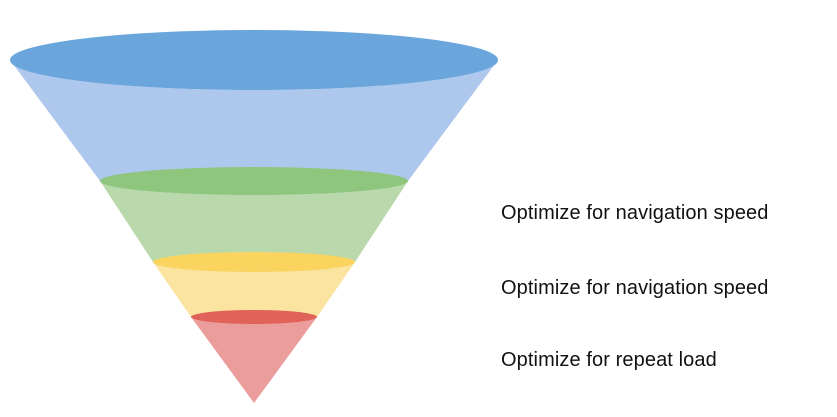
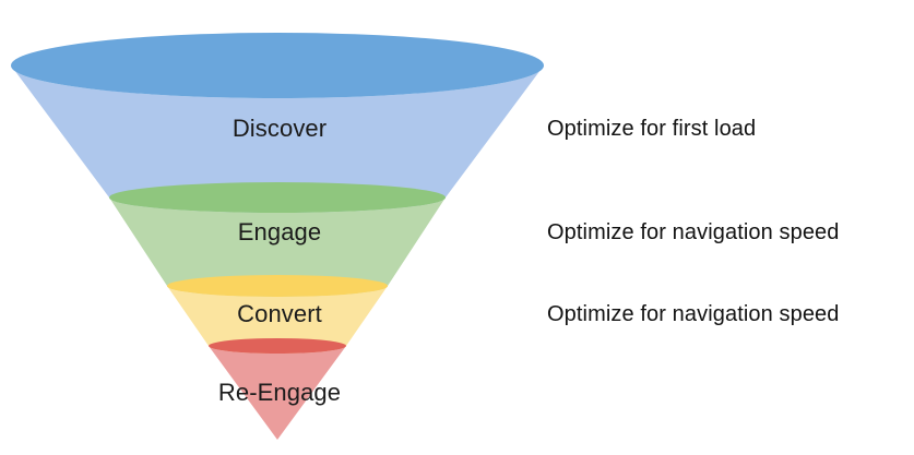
+ Discover
+ Engage
+ Convert
+ Re-Engage
+ Optimize for first load
  Optimize for navigation speed
  Optimize for navigation speed
- Optimize for repeat load
